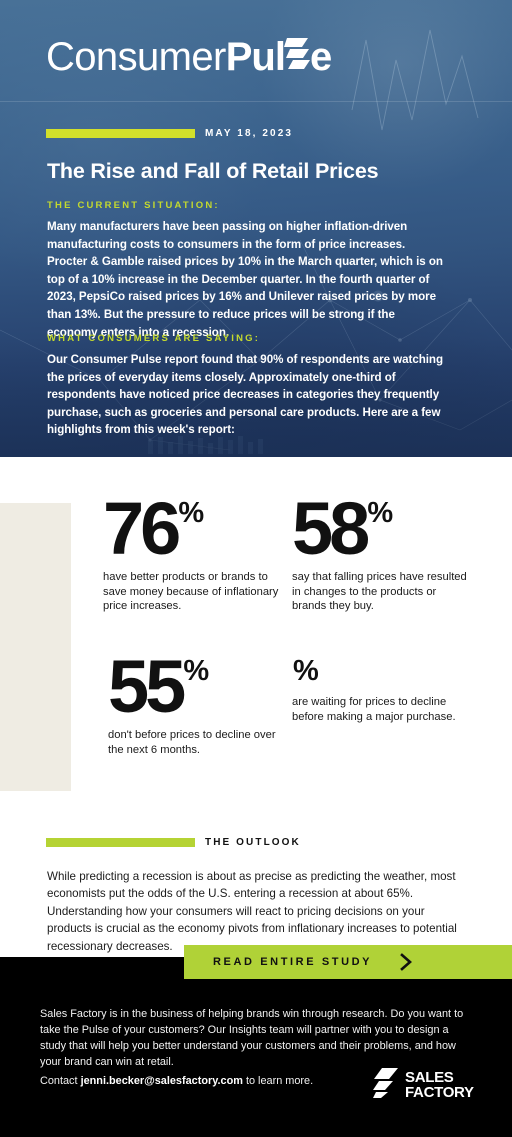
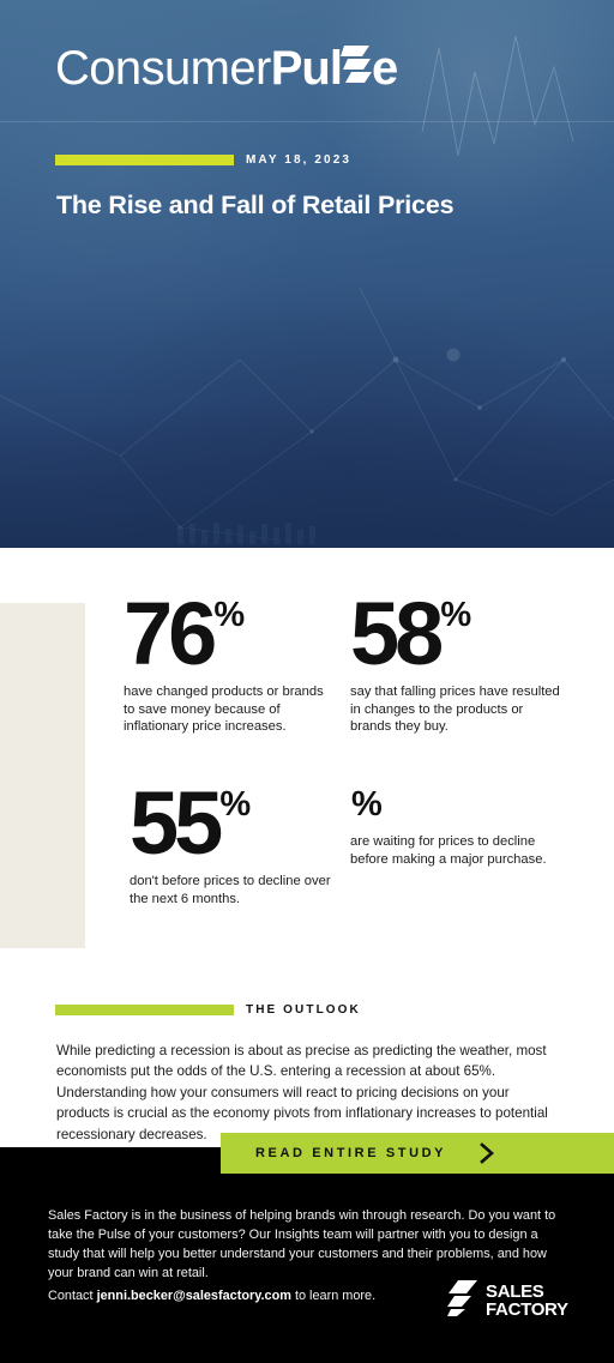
  Consumer
  Pul
  e
  MAY 18, 2023
  The Rise and Fall of Retail Prices
- THE CURRENT SITUATION:
- Many manufacturers have been passing on higher inflation-driven manufacturing costs to consumers in the form of price increases. Procter & Gamble raised prices by 10% in the March quarter, which is on top of a 10% increase in the December quarter. In the fourth quarter of 2023, PepsiCo raised prices by 16% and Unilever raised prices by more than 13%. But the pressure to reduce prices will be strong if the economy enters into a recession.
- WHAT CONSUMERS ARE SAYING:
- Our Consumer Pulse report found that 90% of respondents are watching the prices of everyday items closely. Approximately one-third of respondents have noticed price decreases in categories they frequently purchase, such as groceries and personal care products. Here are a few highlights from this week's report:
  76
  %
- have better products or brands to save money because of inflationary price increases.
+ have changed products or brands to save money because of inflationary price increases.
  58
  %
  say that falling prices have resulted in changes to the products or brands they buy.
  55
  %
  don't before prices to decline over the next 6 months.
  %
  are waiting for prices to decline before making a major purchase.
  THE OUTLOOK
  While predicting a recession is about as precise as predicting the weather, most economists put the odds of the U.S. entering a recession at about 65%. Understanding how your consumers will react to pricing decisions on your products is crucial as the economy pivots from inflationary increases to potential recessionary decreases.
  READ ENTIRE STUDY
  Sales Factory is in the business of helping brands win through research. Do you want to take the Pulse of your customers? Our Insights team will partner with you to design a study that will help you better understand your customers and their problems, and how your brand can win at retail.
  Contact jenni.becker@salesfactory.com to learn more.
  SALES
  FACTORY
